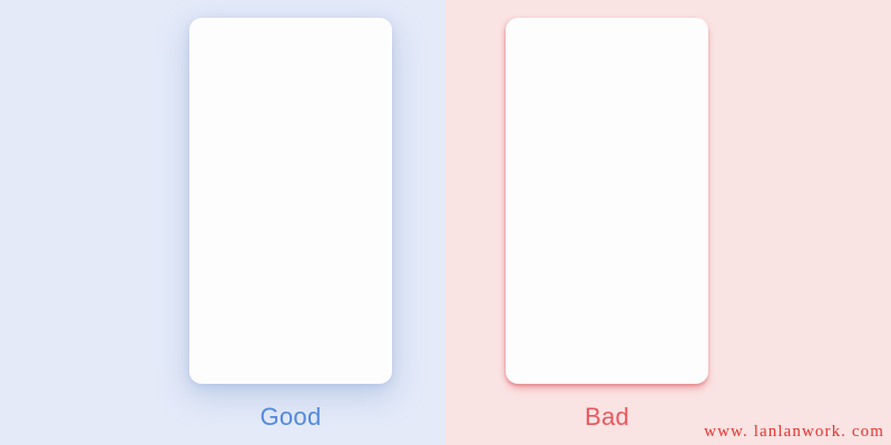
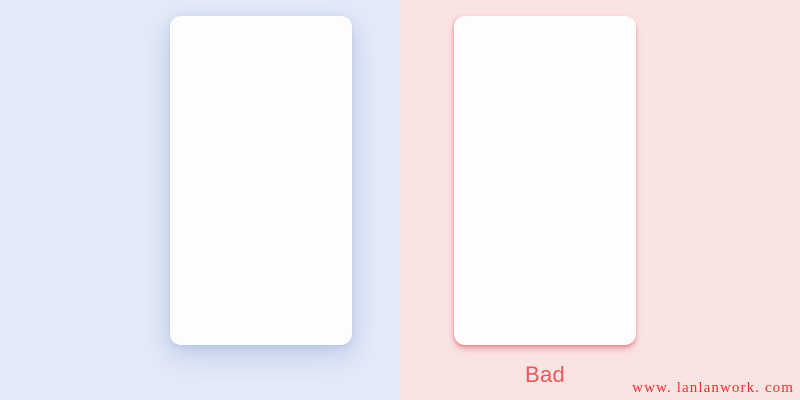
- Good
  Bad
  www. lanlanwork. com
